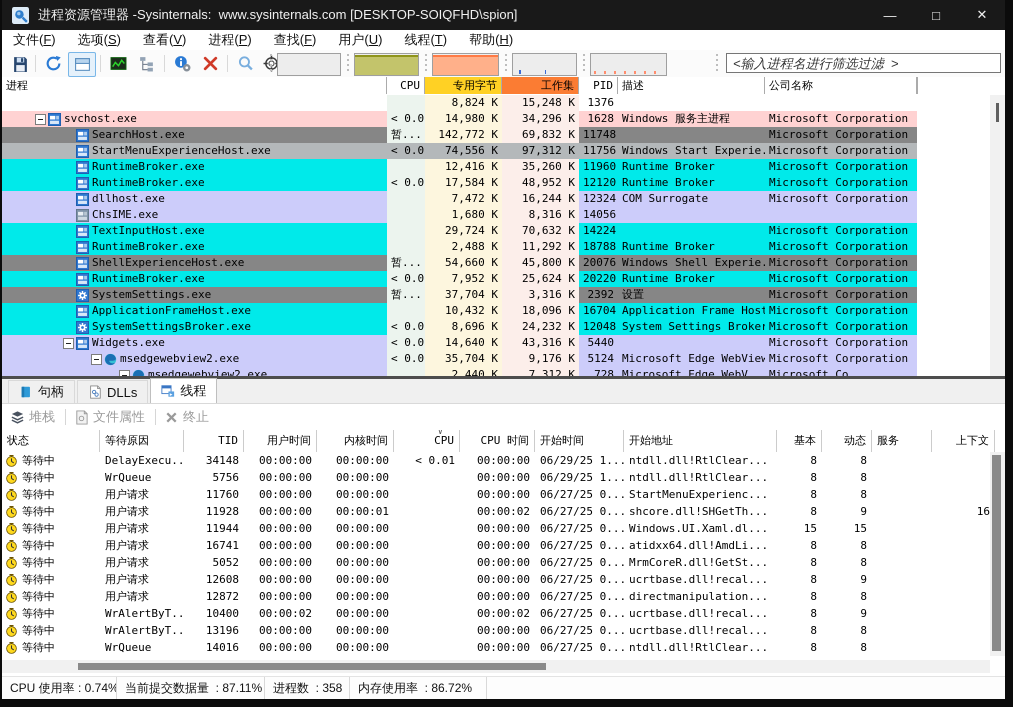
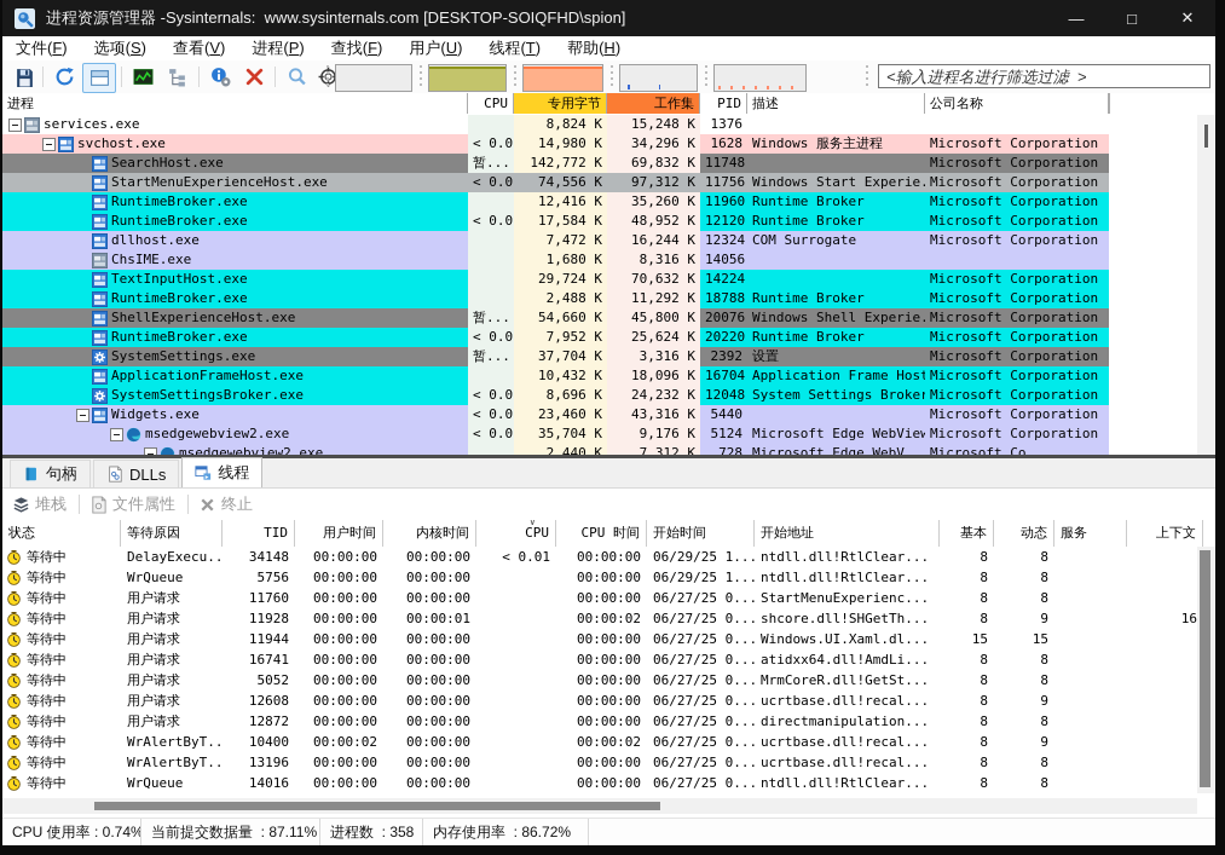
  进程资源管理器 -Sysinternals: www.sysinternals.com [DESKTOP-SOIQFHD\spion]
  —
  □
  ✕
  文件(F)
  选项(S)
  查看(V)
  进程(P)
  查找(F)
  用户(U)
  线程(T)
  帮助(H)
  <输入进程名进行筛选过滤 >
  进程
  CPU
  专用字节
  工作集
  PID
  描述
  公司名称
+ services.exe
  8,824 K
  15,248 K
  1376
  svchost.exe
  < 0.0
  14,980 K
  34,296 K
  1628
  Windows 服务主进程
  Microsoft Corporation
  SearchHost.exe
  暂...
  142,772 K
  69,832 K
  11748
  Microsoft Corporation
  StartMenuExperienceHost.exe
  < 0.0
  74,556 K
  97,312 K
  11756
  Windows Start Experie
  Microsoft Corporation
  RuntimeBroker.exe
  12,416 K
  35,260 K
  11960
  Runtime Broker
  Microsoft Corporation
  RuntimeBroker.exe
  < 0.0
  17,584 K
  48,952 K
  12120
  Runtime Broker
  Microsoft Corporation
  dllhost.exe
  7,472 K
  16,244 K
  12324
  COM Surrogate
  Microsoft Corporation
  ChsIME.exe
  1,680 K
  8,316 K
  14056
  TextInputHost.exe
  29,724 K
  70,632 K
  14224
  Microsoft Corporation
  RuntimeBroker.exe
  2,488 K
  11,292 K
  18788
  Runtime Broker
  Microsoft Corporation
  ShellExperienceHost.exe
  暂...
  54,660 K
  45,800 K
  20076
  Windows Shell Experie
  Microsoft Corporation
  RuntimeBroker.exe
  < 0.0
  7,952 K
  25,624 K
  20220
  Runtime Broker
  Microsoft Corporation
  SystemSettings.exe
  暂...
  37,704 K
  3,316 K
  2392
  设置
  Microsoft Corporation
  ApplicationFrameHost.exe
  10,432 K
  18,096 K
  16704
  Application Frame Hos
  Microsoft Corporation
  SystemSettingsBroker.exe
  < 0.0
  8,696 K
  24,232 K
  12048
  System Settings Broke
  Microsoft Corporation
  Widgets.exe
  < 0.0
- 14,640 K
+ 23,460 K
  43,316 K
  5440
  Microsoft Corporation
  msedgewebview2.exe
  < 0.0
  35,704 K
  9,176 K
  5124
  Microsoft Edge WebVie
  Microsoft Corporation
  msedgewebview2.exe
  2,440 K
  7,312 K
  728
  Microsoft Edge WebV..
  Microsoft Co...
  句柄
  DLLs
  线程
  堆栈
  文件属性
  终止
  状态
  等待原因
  TID
  用户时间
  内核时间
  CPU
  ∨
  CPU 时间
  开始时间
  开始地址
  基本
  动态
  服务
  上下文
  等待中
  DelayExecu..
  34148
  00:00:00
  00:00:00
  < 0.01
  00:00:00
  06/29/25 1...
  ntdll.dll!RtlClear...
  8
  8
  等待中
  WrQueue
  5756
  00:00:00
  00:00:00
  00:00:00
  06/29/25 1...
  ntdll.dll!RtlClear...
  8
  8
  等待中
  用户请求
  11760
  00:00:00
  00:00:00
  00:00:00
  06/27/25 0...
  StartMenuExperienc...
  8
  8
  等待中
  用户请求
  11928
  00:00:00
  00:00:01
  00:00:02
  06/27/25 0...
  shcore.dll!SHGetTh...
  8
  9
  16
  等待中
  用户请求
  11944
  00:00:00
  00:00:00
  00:00:00
  06/27/25 0...
  Windows.UI.Xaml.dl...
  15
  15
  等待中
  用户请求
  16741
  00:00:00
  00:00:00
  00:00:00
  06/27/25 0...
  atidxx64.dll!AmdLi...
  8
  8
  等待中
  用户请求
  5052
  00:00:00
  00:00:00
  00:00:00
  06/27/25 0...
  MrmCoreR.dll!GetSt...
  8
  8
  等待中
  用户请求
  12608
  00:00:00
  00:00:00
  00:00:00
  06/27/25 0...
  ucrtbase.dll!recal...
  8
  9
  等待中
  用户请求
  12872
  00:00:00
  00:00:00
  00:00:00
  06/27/25 0...
  directmanipulation...
  8
  8
  等待中
  WrAlertByT..
  10400
  00:00:02
  00:00:00
  00:00:02
  06/27/25 0...
  ucrtbase.dll!recal...
  8
  9
  等待中
  WrAlertByT..
  13196
  00:00:00
  00:00:00
  00:00:00
  06/27/25 0...
  ucrtbase.dll!recal...
  8
  8
  等待中
  WrQueue
  14016
  00:00:00
  00:00:00
  00:00:00
  06/27/25 0...
  ntdll.dll!RtlClear...
  8
  8
  CPU 使用率 : 0.74%
  当前提交数据量 : 87.11%
  进程数 : 358
  内存使用率 : 86.72%
